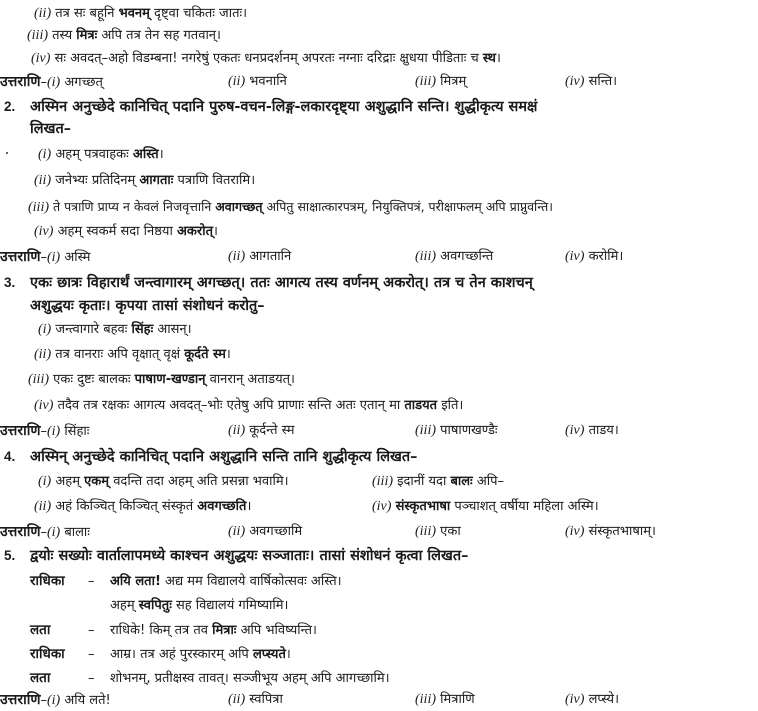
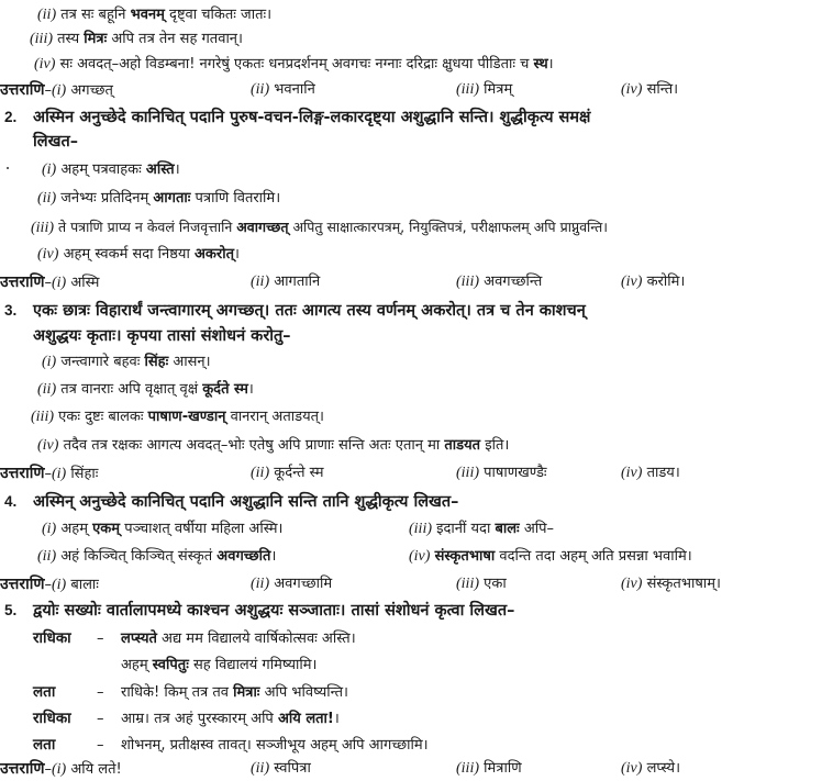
  (ii) तत्र सः बहूनि भवनम् दृष्ट्वा चकितः जातः।
  (iii) तस्य मित्रः अपि तत्र तेन सह गतवान्।
- (iv) सः अवदत्–अहो विडम्बना! नगरेषुं एकतः धनप्रदर्शनम् अपरतः नग्नाः दरिद्राः क्षुधया पीडिताः च स्थ।
+ (iv) सः अवदत्–अहो विडम्बना! नगरेषुं एकतः धनप्रदर्शनम् अवगचः नग्नाः दरिद्राः क्षुधया पीडिताः च स्थ।
  उत्तराणि–(i) अगच्छत्
  (ii) भवनानि
  (iii) मित्रम्
  (iv) सन्ति।
  2. अस्मिन अनुच्छेदे कानिचित् पदानि पुरुष-वचन-लिङ्ग-लकारदृष्ट्या अशुद्धानि सन्ति। शुद्धीकृत्य समक्षं
  लिखत–
  (i) अहम् पत्रवाहकः अस्ति।
  (ii) जनेभ्यः प्रतिदिनम् आगताः पत्राणि वितरामि।
  (iii) ते पत्राणि प्राप्य न केवलं निजवृत्तानि अवागच्छत् अपितु साक्षात्कारपत्रम्, नियुक्तिपत्रं, परीक्षाफलम् अपि प्राप्नुवन्ति।
  (iv) अहम् स्वकर्म सदा निष्ठया अकरोत्।
  उत्तराणि–(i) अस्मि
  (ii) आगतानि
  (iii) अवगच्छन्ति
  (iv) करोमि।
  3. एकः छात्रः विहारार्थं जन्त्वागारम् अगच्छत्। ततः आगत्य तस्य वर्णनम् अकरोत्। तत्र च तेन काशचन्
  अशुद्धयः कृताः। कृपया तासां संशोधनं करोतु–
  (i) जन्त्वागारे बहवः सिंहः आसन्।
  (ii) तत्र वानराः अपि वृक्षात् वृक्षं कूर्दते स्म।
  (iii) एकः दुष्टः बालकः पाषाण-खण्डान् वानरान् अताडयत्।
  (iv) तदैव तत्र रक्षकः आगत्य अवदत्–भोः एतेषु अपि प्राणाः सन्ति अतः एतान् मा ताडयत इति।
  उत्तराणि–(i) सिंहाः
  (ii) कूर्दन्ते स्म
  (iii) पाषाणखण्डैः
  (iv) ताडय।
  4. अस्मिन् अनुच्छेदे कानिचित् पदानि अशुद्धानि सन्ति तानि शुद्धीकृत्य लिखत–
- (i) अहम् एकम् वदन्ति तदा अहम् अति प्रसन्ना भवामि।
+ (i) अहम् एकम् पञ्चाशत् वर्षीया महिला अस्मि।
  (iii) इदानीं यदा बालः अपि–
  (ii) अहं किञ्चित् किञ्चित् संस्कृतं अवगच्छति।
- (iv) संस्कृतभाषा पञ्चाशत् वर्षीया महिला अस्मि।
+ (iv) संस्कृतभाषा वदन्ति तदा अहम् अति प्रसन्ना भवामि।
  उत्तराणि–(i) बालाः
  (ii) अवगच्छामि
  (iii) एका
  (iv) संस्कृतभाषाम्।
  5. द्वयोः सख्योः वार्तालापमध्ये काश्चन अशुद्धयः सञ्जाताः। तासां संशोधनं कृत्वा लिखत–
- राधिका – अयि लता! अद्य मम विद्यालये वार्षिकोत्सवः अस्ति।
+ राधिका – लप्स्यते अद्य मम विद्यालये वार्षिकोत्सवः अस्ति।
  अहम् स्वपितुः सह विद्यालयं गमिष्यामि।
  लता – राधिके! किम् तत्र तव मित्राः अपि भविष्यन्ति।
- राधिका – आम्र। तत्र अहं पुरस्कारम् अपि लप्स्यते।
+ राधिका – आम्र। तत्र अहं पुरस्कारम् अपि अयि लता!।
  लता – शोभनम्, प्रतीक्षस्व तावत्। सञ्जीभूय अहम् अपि आगच्छामि।
  उत्तराणि–(i) अयि लते!
  (ii) स्वपित्रा
  (iii) मित्राणि
  (iv) लप्स्ये।
